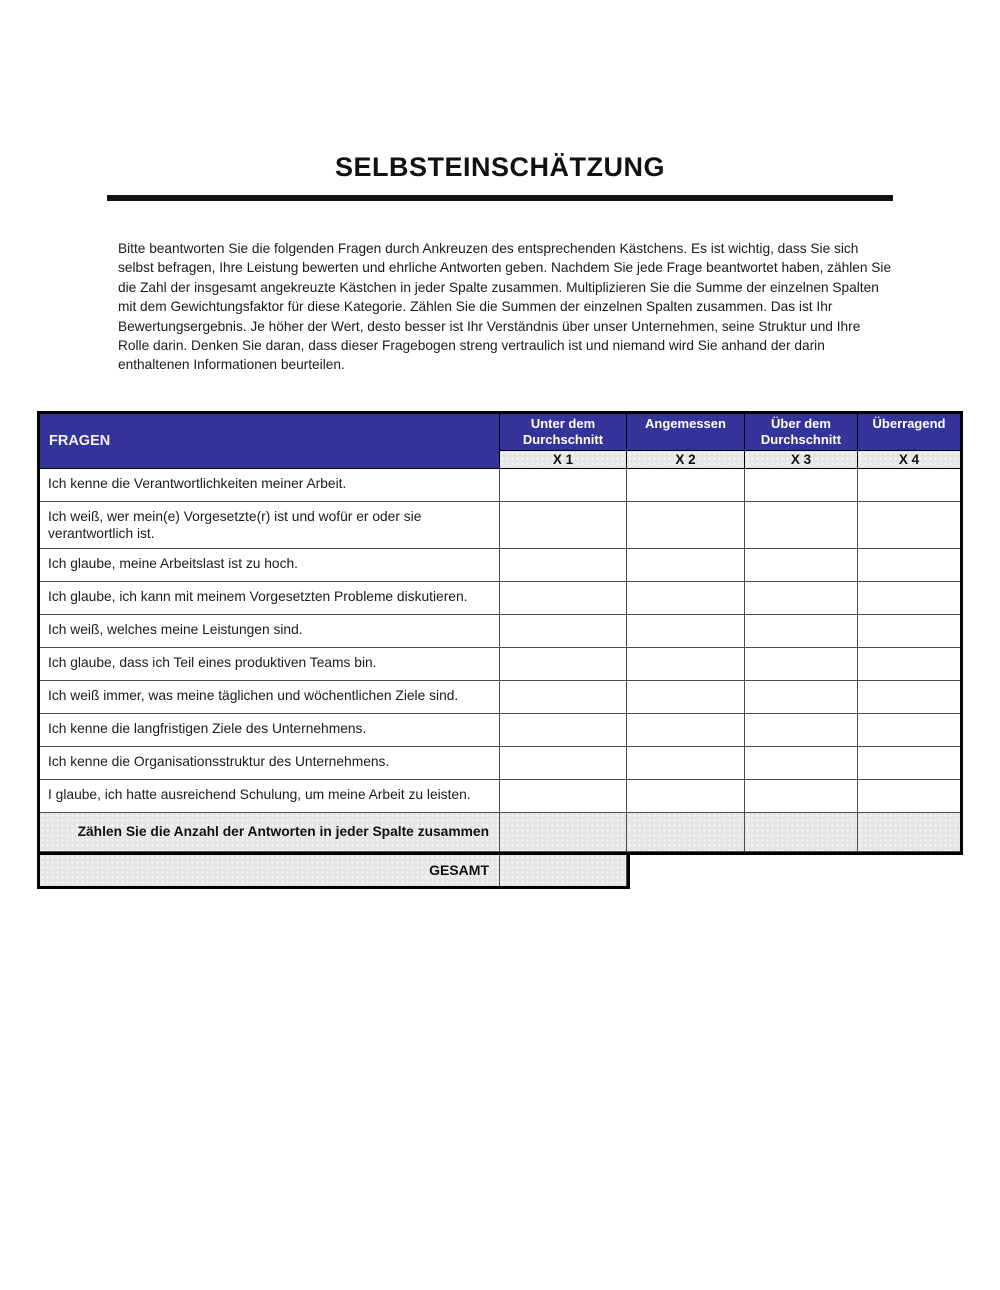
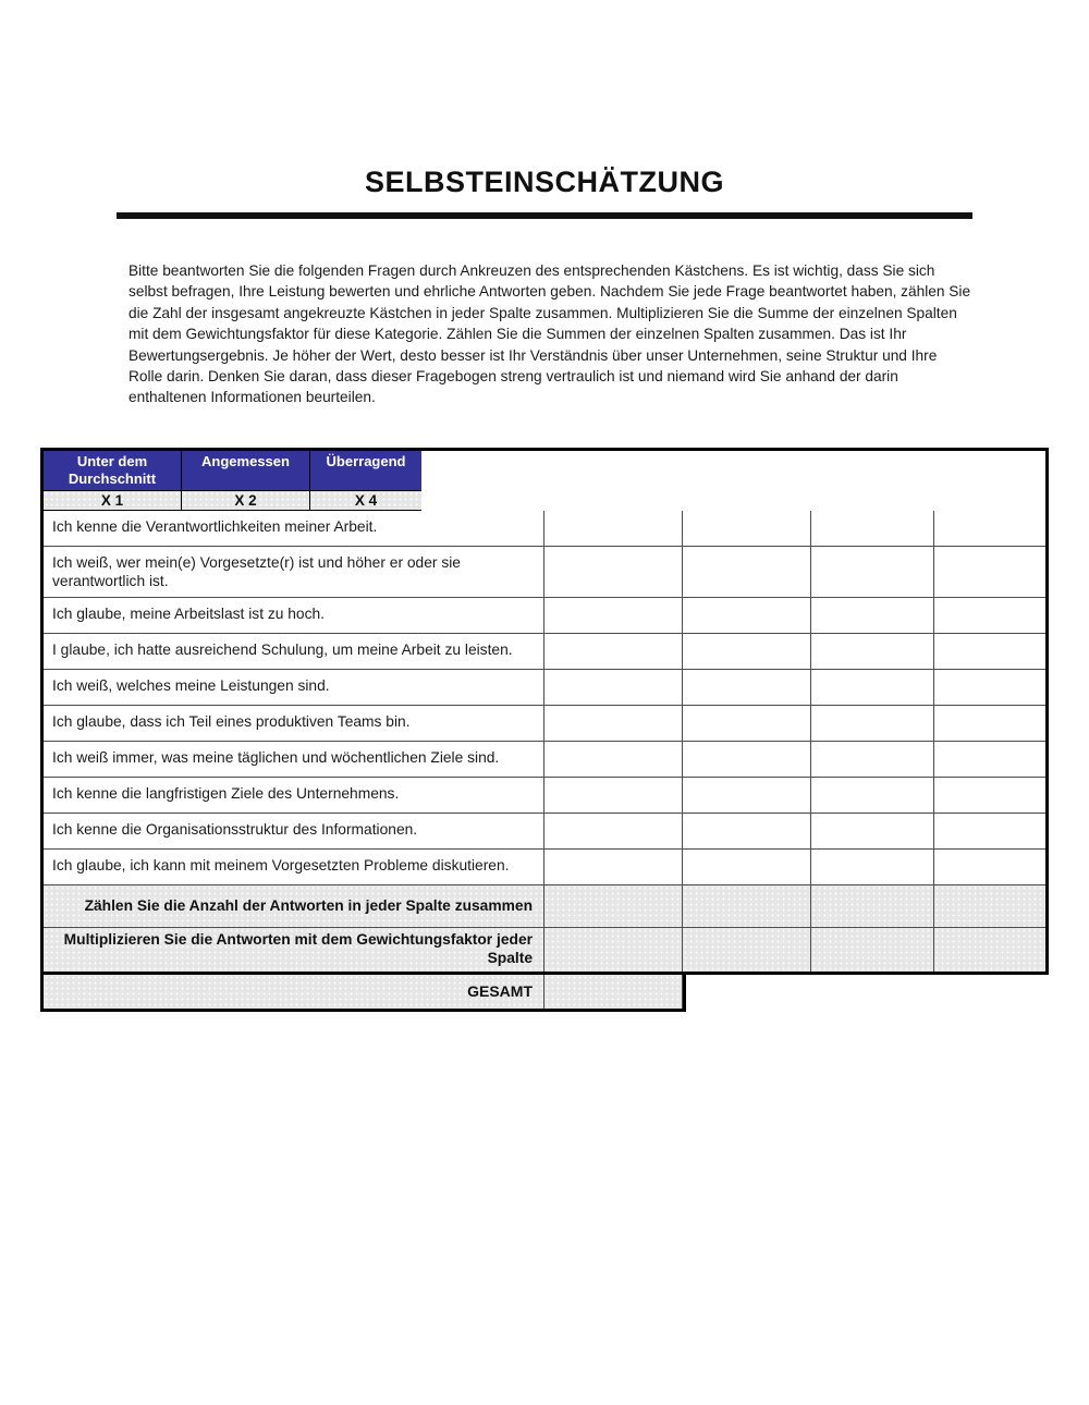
  SELBSTEINSCHÄTZUNG
  Bitte beantworten Sie die folgenden Fragen durch Ankreuzen des entsprechenden Kästchens. Es ist wichtig, dass Sie sich selbst befragen, Ihre Leistung bewerten und ehrliche Antworten geben. Nachdem Sie jede Frage beantwortet haben, zählen Sie die Zahl der insgesamt angekreuzte Kästchen in jeder Spalte zusammen. Multiplizieren Sie die Summe der einzelnen Spalten mit dem Gewichtungsfaktor für diese Kategorie. Zählen Sie die Summen der einzelnen Spalten zusammen. Das ist Ihr Bewertungsergebnis. Je höher der Wert, desto besser ist Ihr Verständnis über unser Unternehmen, seine Struktur und Ihre Rolle darin. Denken Sie daran, dass dieser Fragebogen streng vertraulich ist und niemand wird Sie anhand der darin enthaltenen Informationen beurteilen.
- FRAGEN
  Unter dem Durchschnitt
  X 1
  Angemessen
  X 2
- Über dem Durchschnitt
- X 3
  Überragend
  X 4
  Ich kenne die Verantwortlichkeiten meiner Arbeit.
- Ich weiß, wer mein(e) Vorgesetzte(r) ist und wofür er oder sie verantwortlich ist.
+ Ich weiß, wer mein(e) Vorgesetzte(r) ist und höher er oder sie verantwortlich ist.
  Ich glaube, meine Arbeitslast ist zu hoch.
- Ich glaube, ich kann mit meinem Vorgesetzten Probleme diskutieren.
+ I glaube, ich hatte ausreichend Schulung, um meine Arbeit zu leisten.
  Ich weiß, welches meine Leistungen sind.
  Ich glaube, dass ich Teil eines produktiven Teams bin.
  Ich weiß immer, was meine täglichen und wöchentlichen Ziele sind.
  Ich kenne die langfristigen Ziele des Unternehmens.
- Ich kenne die Organisationsstruktur des Unternehmens.
+ Ich kenne die Organisationsstruktur des Informationen.
- I glaube, ich hatte ausreichend Schulung, um meine Arbeit zu leisten.
+ Ich glaube, ich kann mit meinem Vorgesetzten Probleme diskutieren.
  Zählen Sie die Anzahl der Antworten in jeder Spalte zusammen
+ Multiplizieren Sie die Antworten mit dem Gewichtungsfaktor jeder Spalte
  GESAMT
